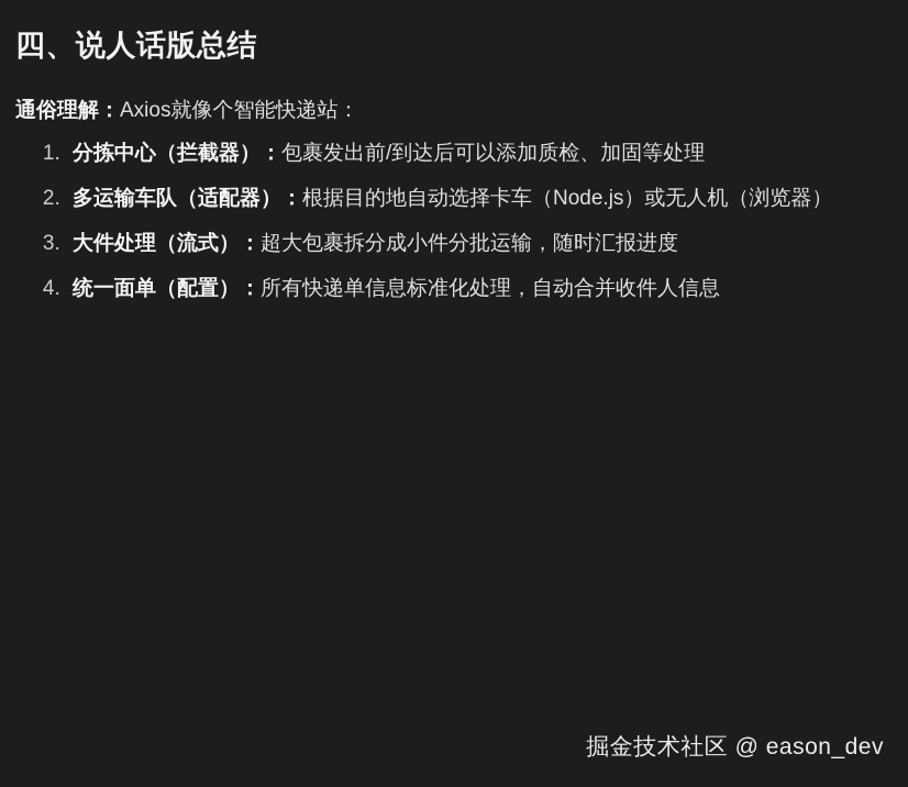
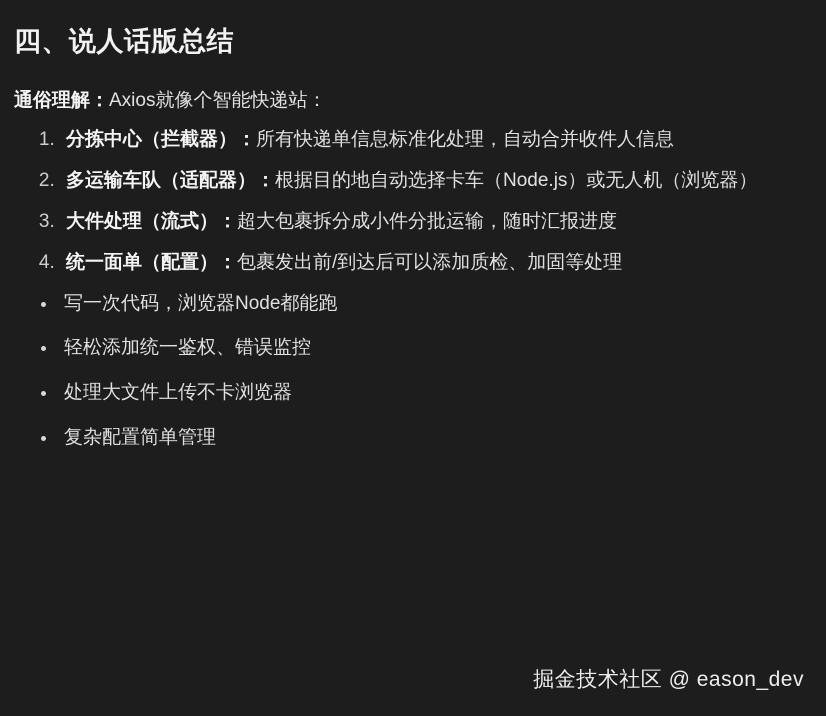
  四、说人话版总结
  通俗理解：Axios就像个智能快递站：
- 分拣中心（拦截器）：包裹发出前/到达后可以添加质检、加固等处理
+ 分拣中心（拦截器）：所有快递单信息标准化处理，自动合并收件人信息
  多运输车队（适配器）：根据目的地自动选择卡车（Node.js）或无人机（浏览器）
  大件处理（流式）：超大包裹拆分成小件分批运输，随时汇报进度
- 统一面单（配置）：所有快递单信息标准化处理，自动合并收件人信息
+ 统一面单（配置）：包裹发出前/到达后可以添加质检、加固等处理
+ 写一次代码，浏览器Node都能跑
+ 轻松添加统一鉴权、错误监控
+ 处理大文件上传不卡浏览器
+ 复杂配置简单管理
  掘金技术社区 @ eason_dev
